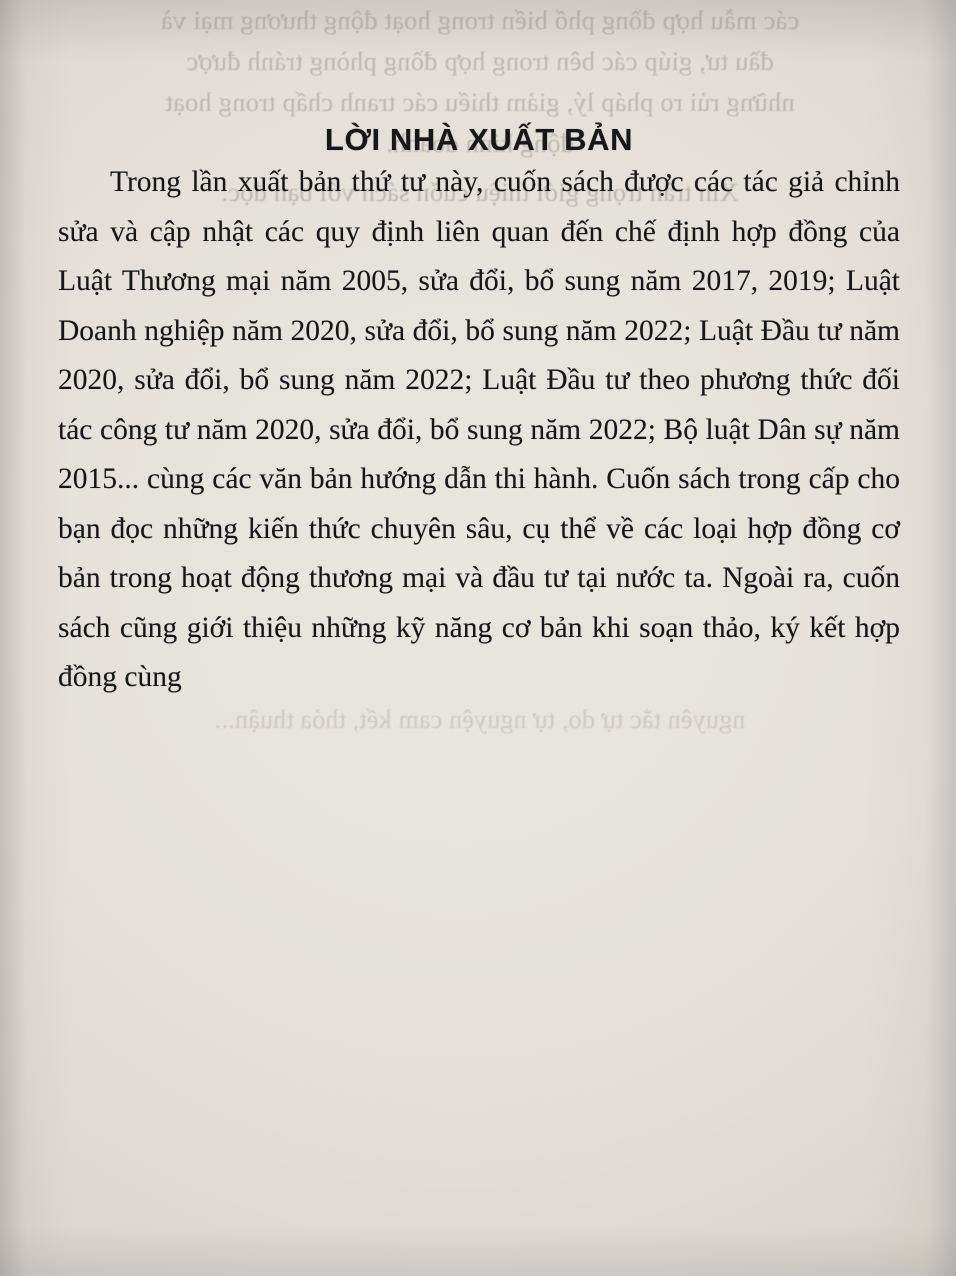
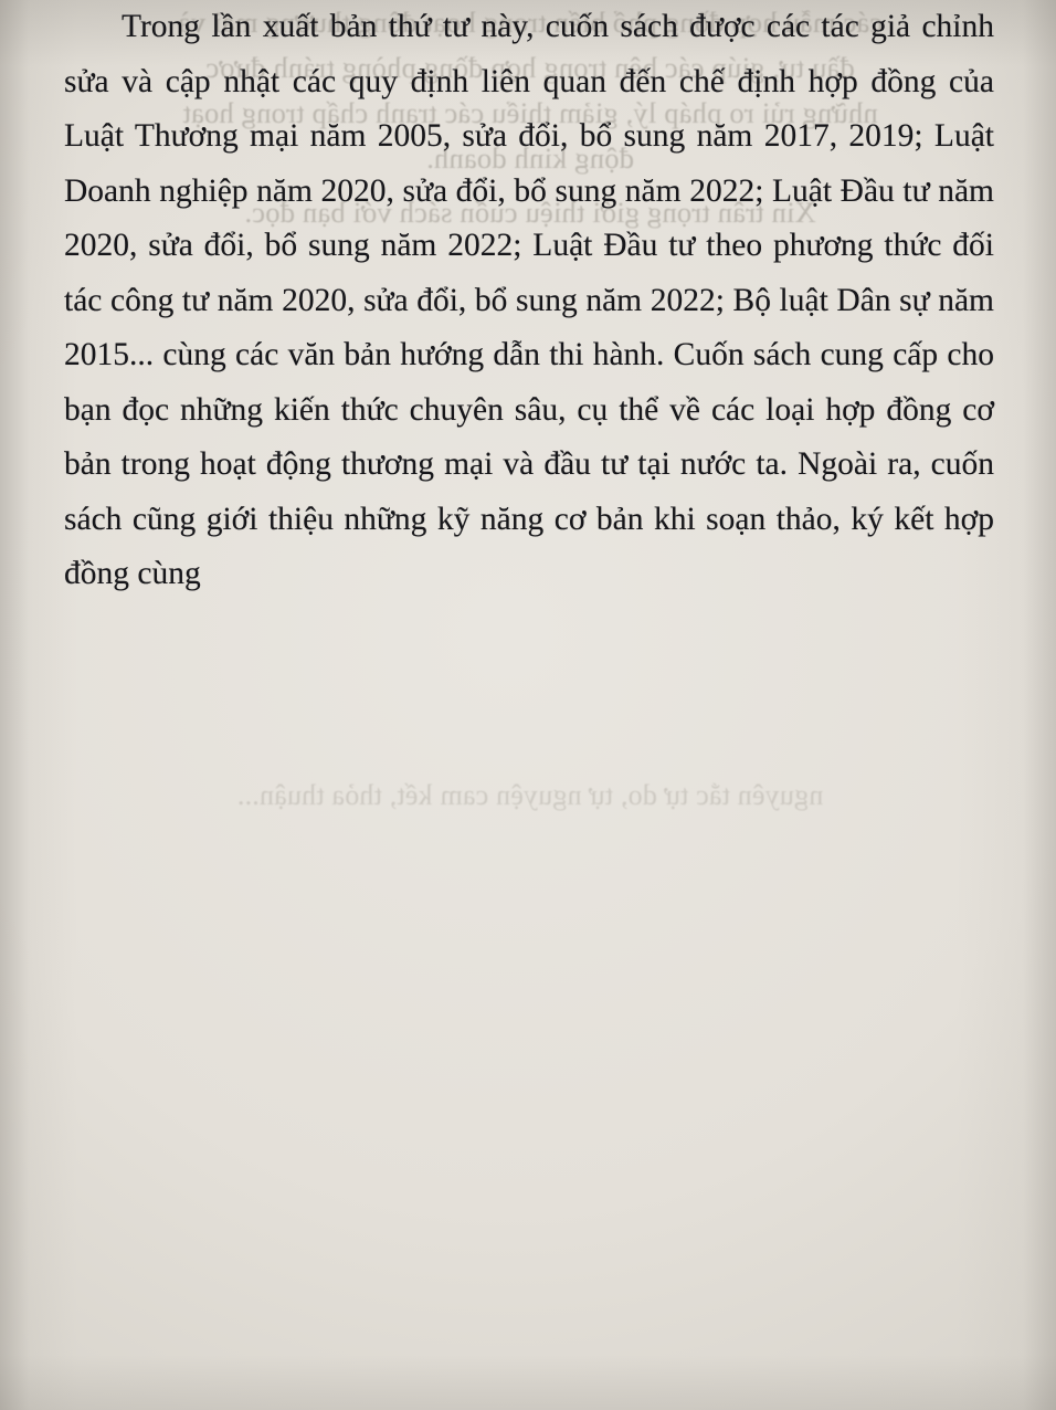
- LỜI NHÀ XUẤT BẢN
- Trong lần xuất bản thứ tư này, cuốn sách được các tác giả chỉnh sửa và cập nhật các quy định liên quan đến chế định hợp đồng của Luật Thương mại năm 2005, sửa đổi, bổ sung năm 2017, 2019; Luật Doanh nghiệp năm 2020, sửa đổi, bổ sung năm 2022; Luật Đầu tư năm 2020, sửa đổi, bổ sung năm 2022; Luật Đầu tư theo phương thức đối tác công tư năm 2020, sửa đổi, bổ sung năm 2022; Bộ luật Dân sự năm 2015... cùng các văn bản hướng dẫn thi hành. Cuốn sách trong cấp cho bạn đọc những kiến thức chuyên sâu, cụ thể về các loại hợp đồng cơ bản trong hoạt động thương mại và đầu tư tại nước ta. Ngoài ra, cuốn sách cũng giới thiệu những kỹ năng cơ bản khi soạn thảo, ký kết hợp đồng cùng
+ Trong lần xuất bản thứ tư này, cuốn sách được các tác giả chỉnh sửa và cập nhật các quy định liên quan đến chế định hợp đồng của Luật Thương mại năm 2005, sửa đổi, bổ sung năm 2017, 2019; Luật Doanh nghiệp năm 2020, sửa đổi, bổ sung năm 2022; Luật Đầu tư năm 2020, sửa đổi, bổ sung năm 2022; Luật Đầu tư theo phương thức đối tác công tư năm 2020, sửa đổi, bổ sung năm 2022; Bộ luật Dân sự năm 2015... cùng các văn bản hướng dẫn thi hành. Cuốn sách cung cấp cho bạn đọc những kiến thức chuyên sâu, cụ thể về các loại hợp đồng cơ bản trong hoạt động thương mại và đầu tư tại nước ta. Ngoài ra, cuốn sách cũng giới thiệu những kỹ năng cơ bản khi soạn thảo, ký kết hợp đồng cùng
